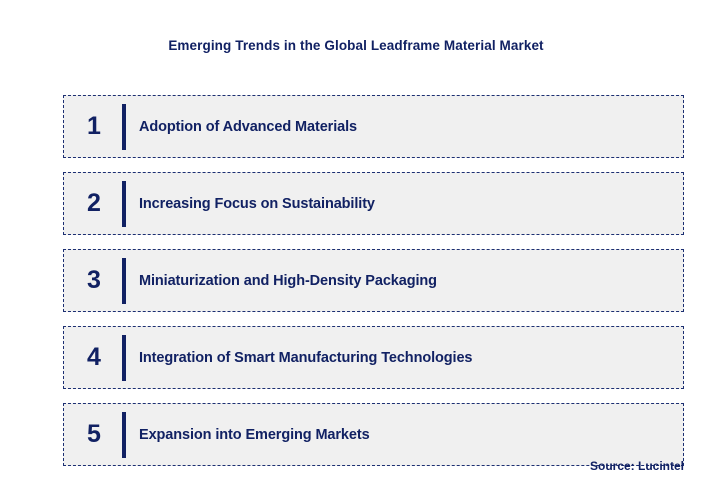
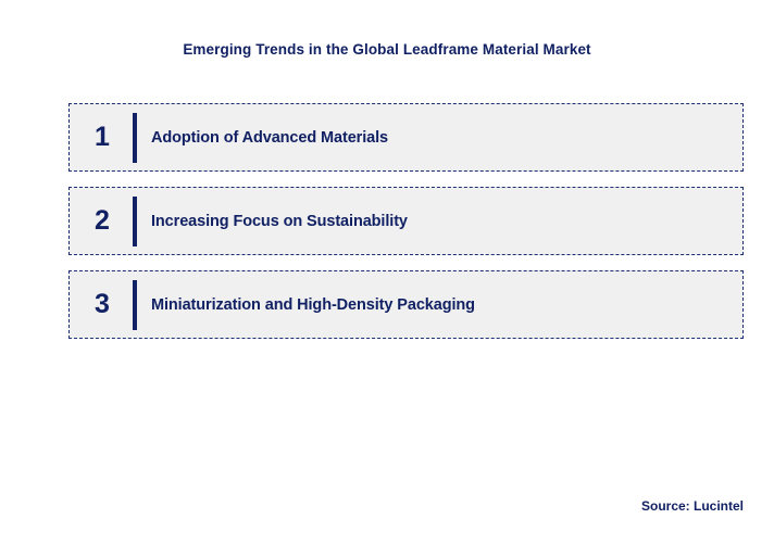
  Emerging Trends in the Global Leadframe Material Market
  1
  Adoption of Advanced Materials
  2
  Increasing Focus on Sustainability
  3
  Miniaturization and High-Density Packaging
- 4
- Integration of Smart Manufacturing Technologies
- 5
- Expansion into Emerging Markets
  Source: Lucintel
